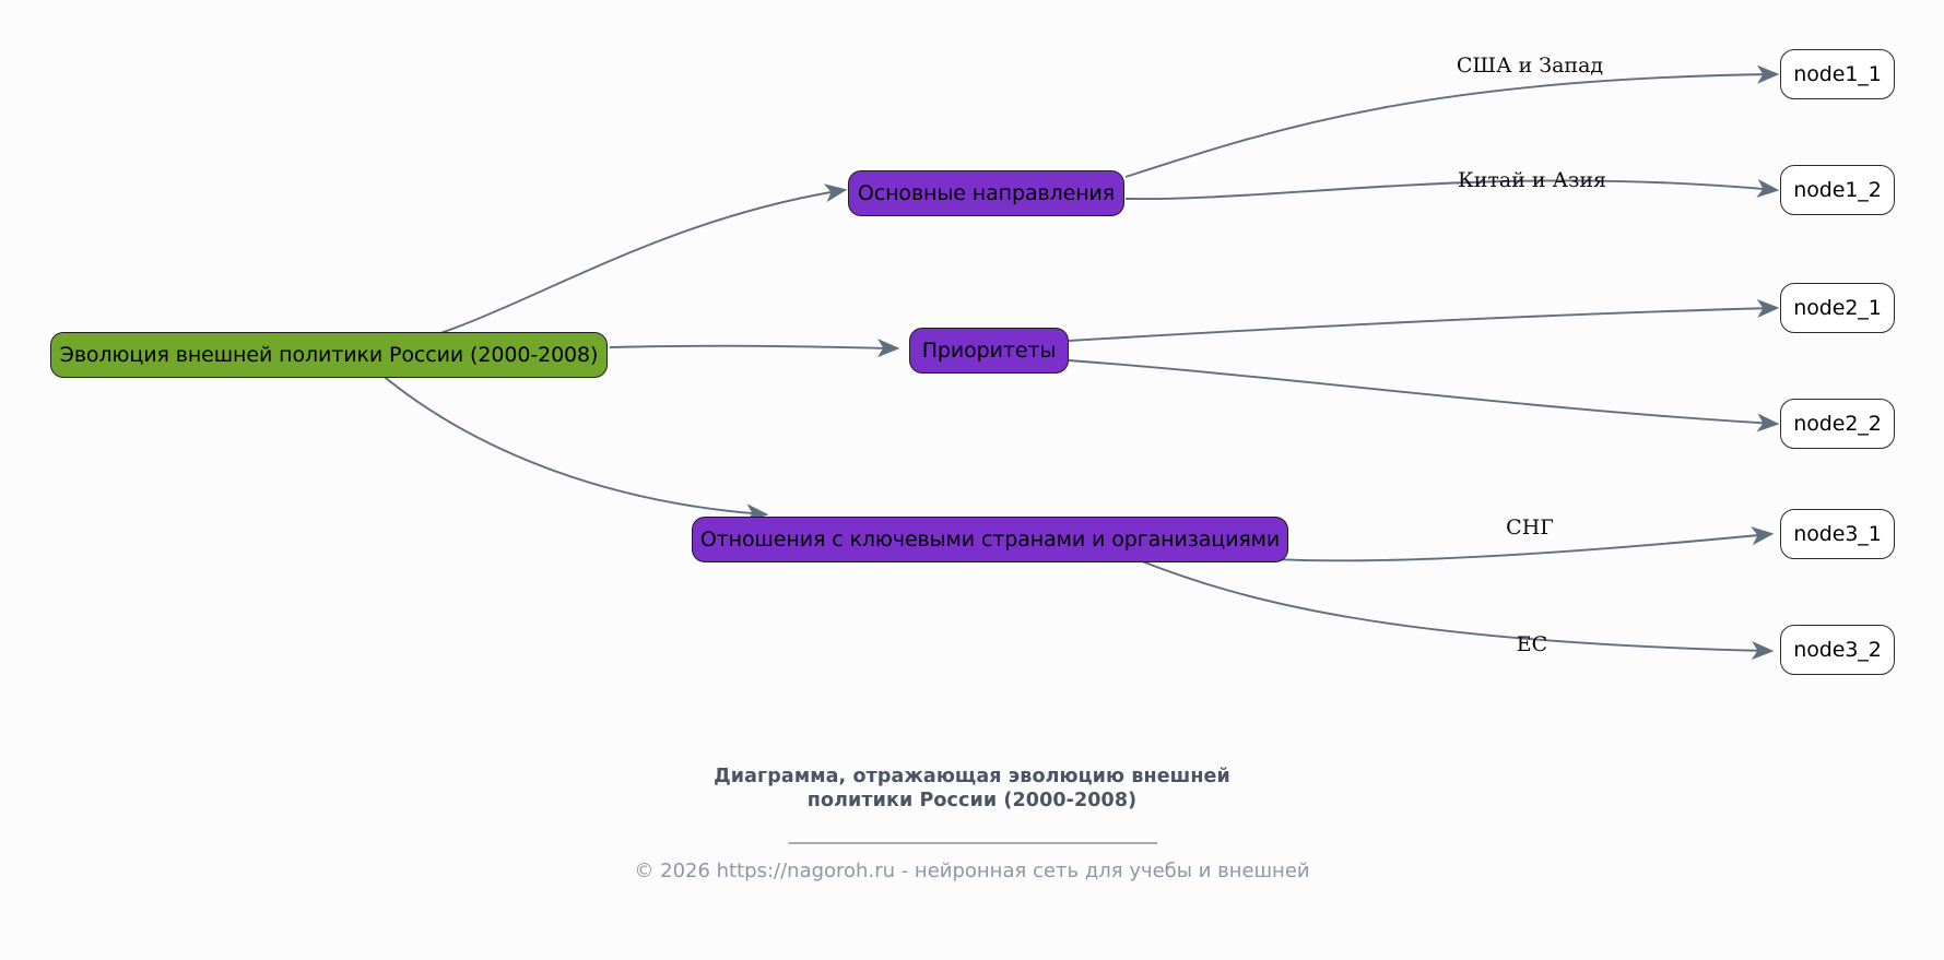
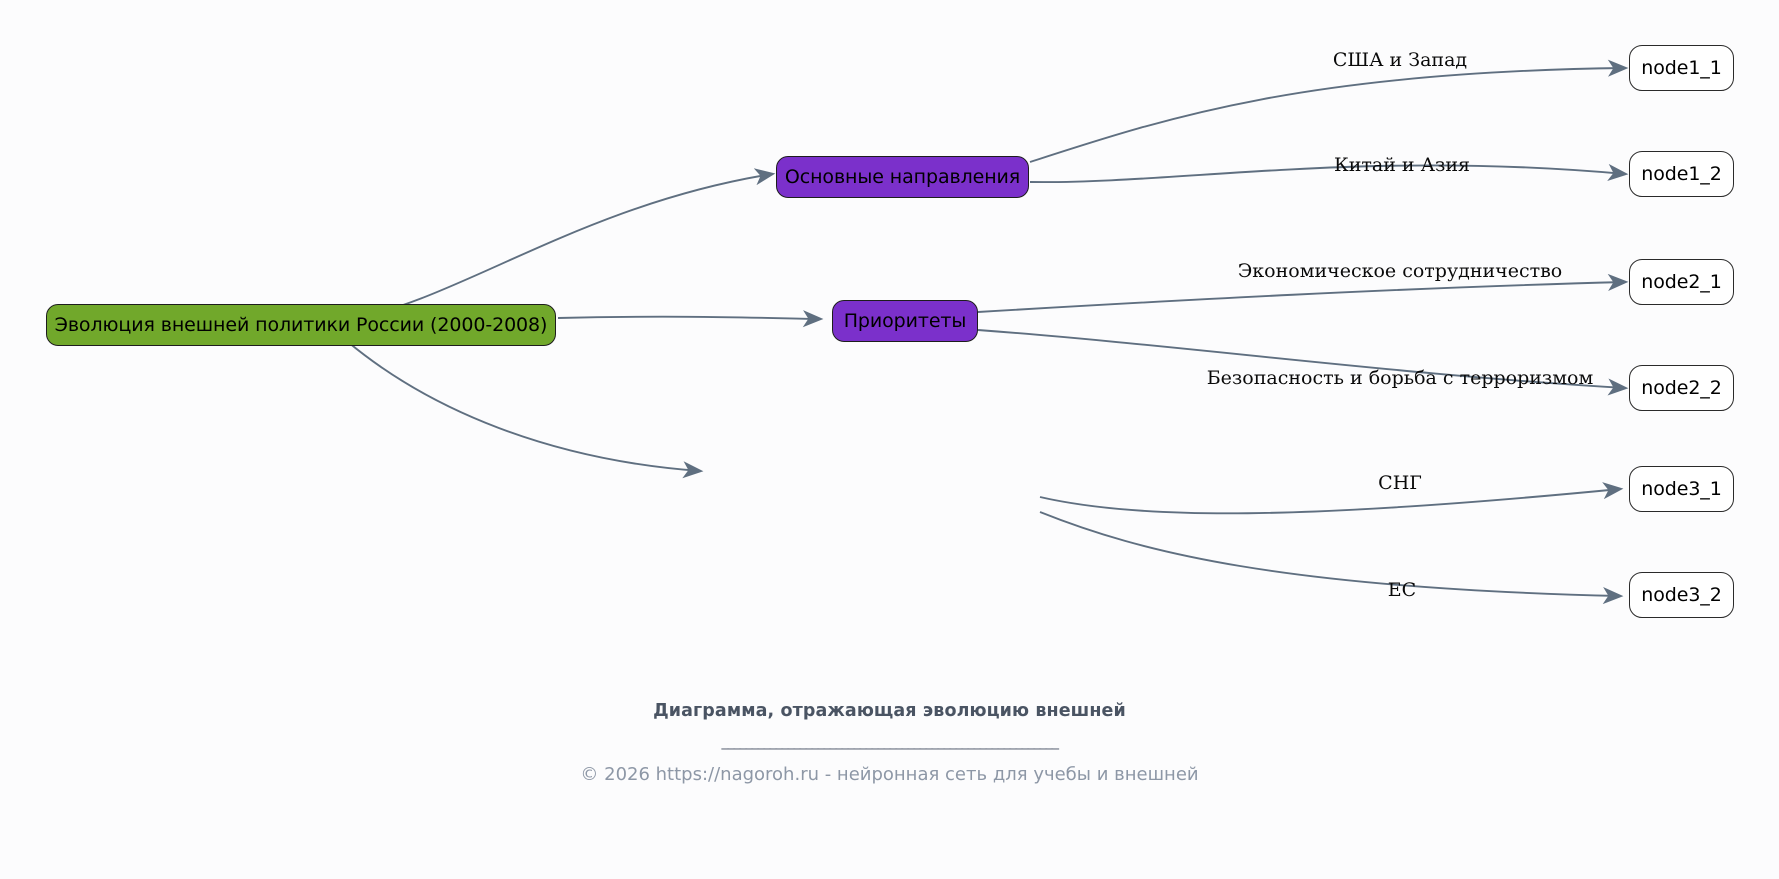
  Эволюция внешней политики России (2000-2008)
  Основные направления
  Приоритеты
- Отношения с ключевыми странами и организациями
  node1_1
  node1_2
  node2_1
  node2_2
  node3_1
  node3_2
  США и Запад
  Китай и Азия
+ Экономическое сотрудничество
+ Безопасность и борьба с терроризмом
  СНГ
  ЕС
  Диаграмма, отражающая эволюцию внешней
- политики России (2000-2008)
  ________________________________________________________
  © 2026 https://nagoroh.ru - нейронная сеть для учебы и внешней
